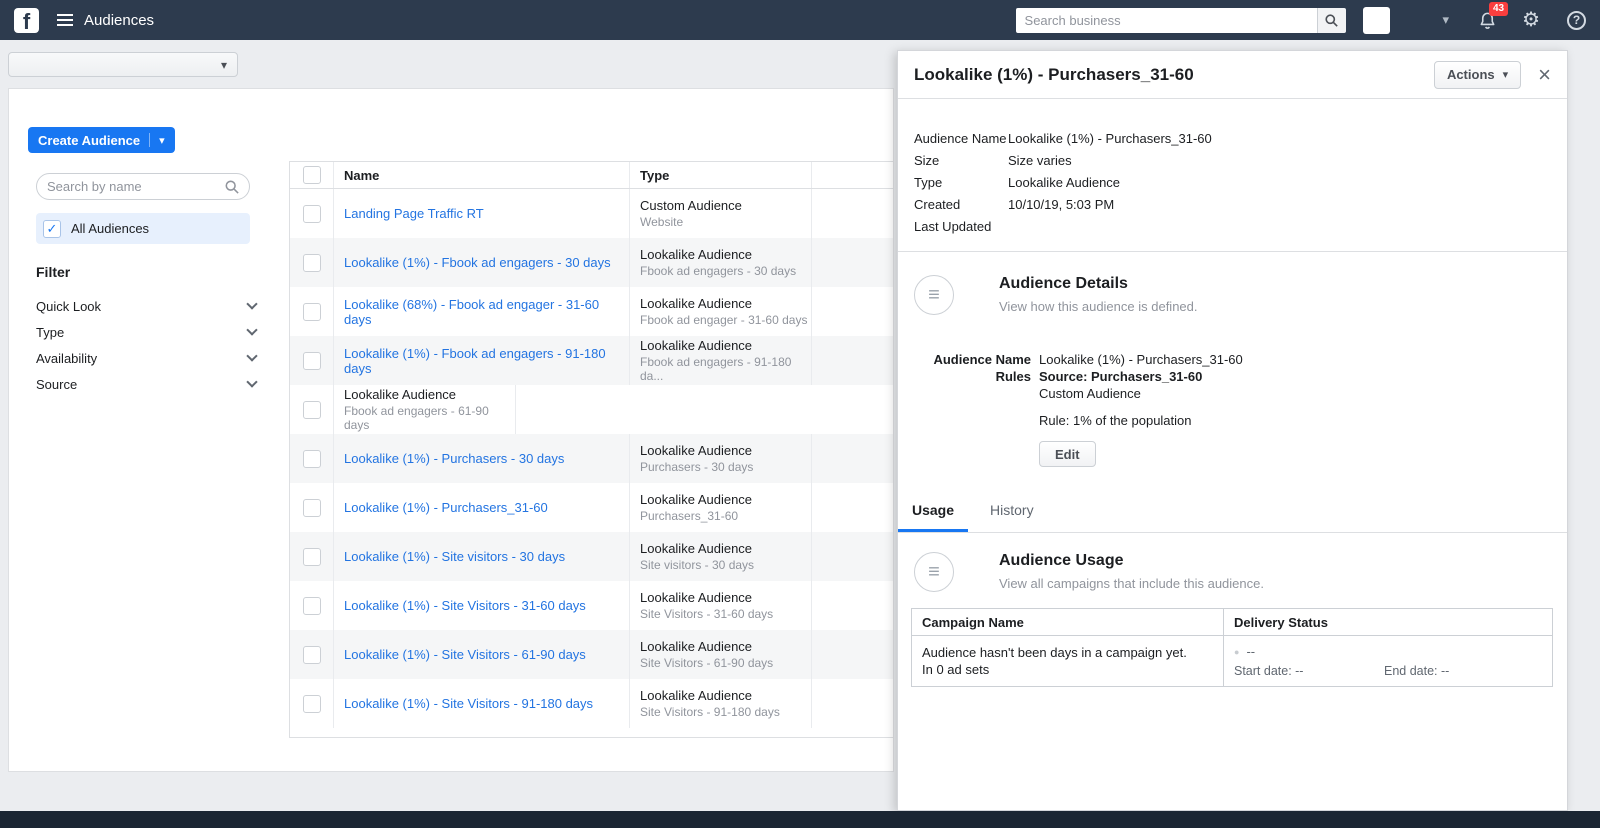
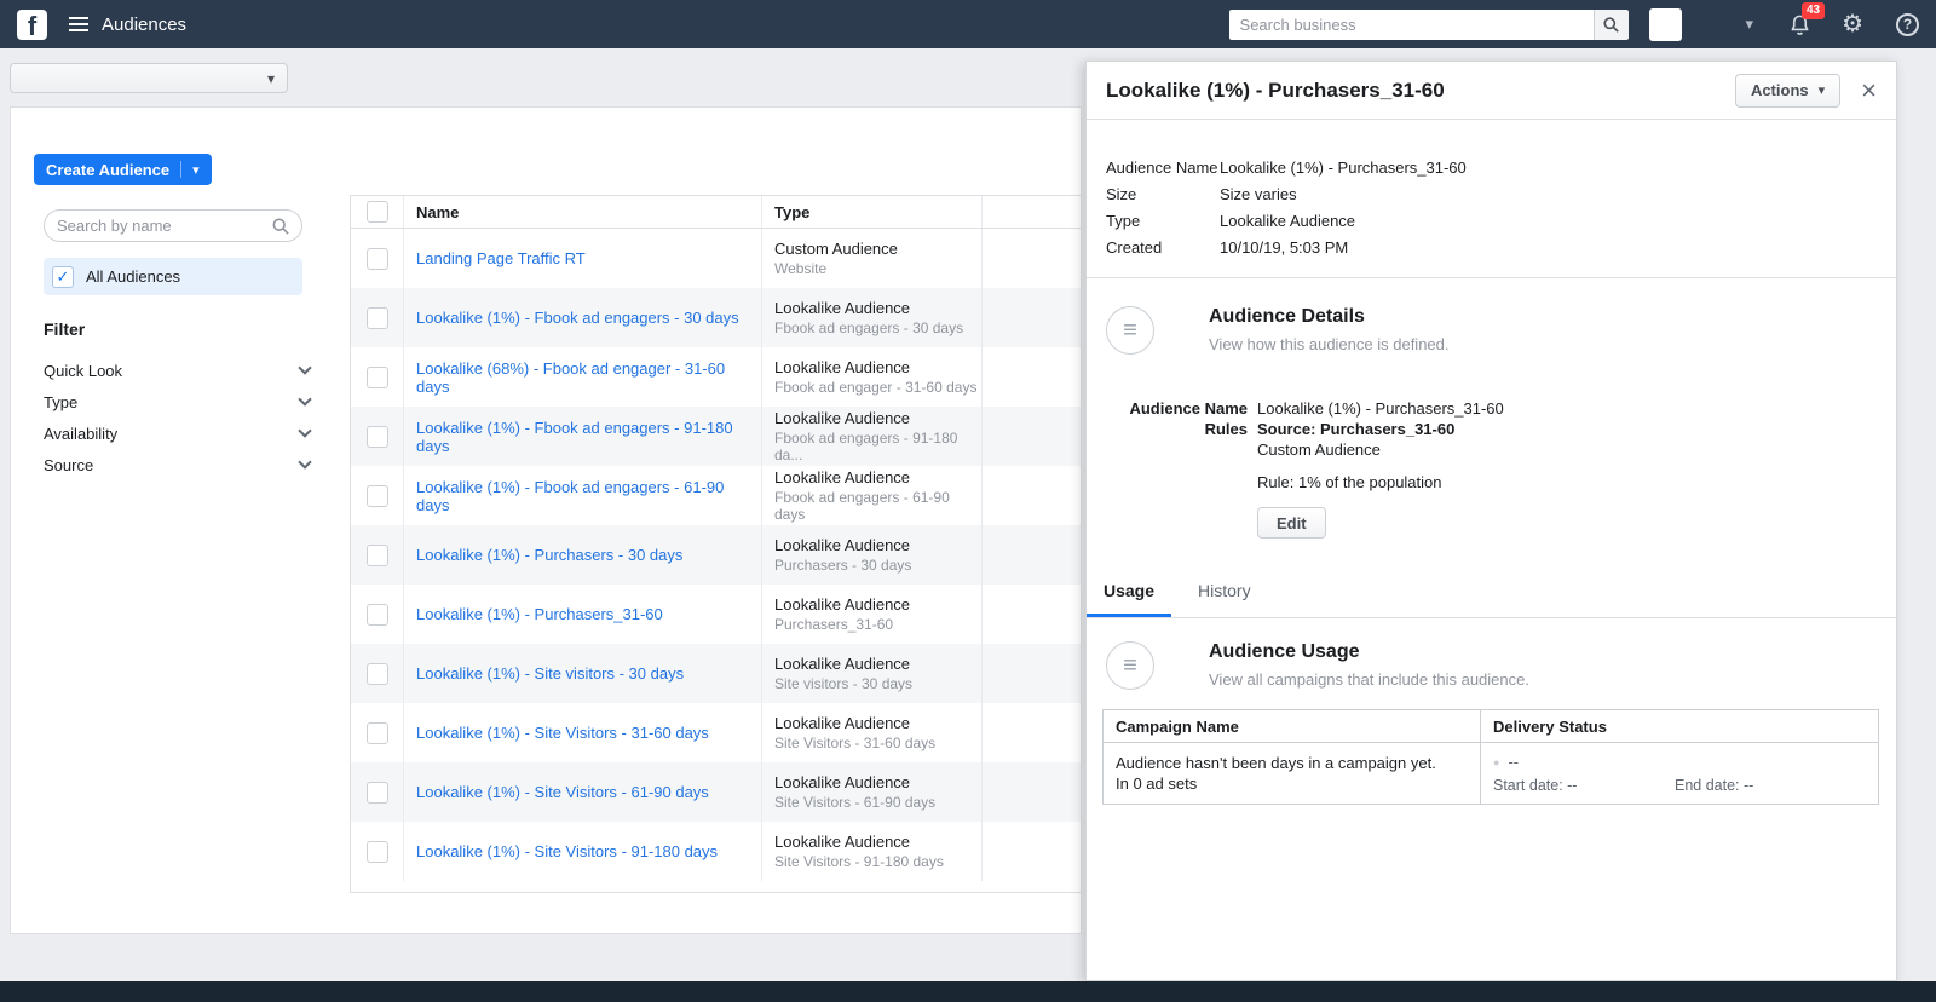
  f
  Audiences
  Search business
  ▾
  43
  ⚙
  ?
  ▾
  Create Audience
  ▾
  Search by name
  ✓
  All Audiences
  Filter
  Quick Look
  Type
  Availability
  Source
  Name
  Type
  Landing Page Traffic RT
  Custom Audience
  Website
  Lookalike (1%) - Fbook ad engagers - 30 days
  Lookalike Audience
  Fbook ad engagers - 30 days
  Lookalike (68%) - Fbook ad engager - 31-60 days
  Lookalike Audience
  Fbook ad engager - 31-60 days
  Lookalike (1%) - Fbook ad engagers - 91-180 days
  Lookalike Audience
  Fbook ad engagers - 91-180 da...
+ Lookalike (1%) - Fbook ad engagers - 61-90 days
  Lookalike Audience
  Fbook ad engagers - 61-90 days
  Lookalike (1%) - Purchasers - 30 days
  Lookalike Audience
  Purchasers - 30 days
  Lookalike (1%) - Purchasers_31-60
  Lookalike Audience
  Purchasers_31-60
  Lookalike (1%) - Site visitors - 30 days
  Lookalike Audience
  Site visitors - 30 days
  Lookalike (1%) - Site Visitors - 31-60 days
  Lookalike Audience
  Site Visitors - 31-60 days
  Lookalike (1%) - Site Visitors - 61-90 days
  Lookalike Audience
  Site Visitors - 61-90 days
  Lookalike (1%) - Site Visitors - 91-180 days
  Lookalike Audience
  Site Visitors - 91-180 days
  Lookalike (1%) - Purchasers_31-60
  Actions
  ▾
  ×
  Audience Name
  Lookalike (1%) - Purchasers_31-60
  Size
  Size varies
  Type
  Lookalike Audience
  Created
  10/10/19, 5:03 PM
- Last Updated
  ≡
  Audience Details
  View how this audience is defined.
  Audience Name
  Lookalike (1%) - Purchasers_31-60
  Rules
  Source: Purchasers_31-60
  Custom Audience
  Rule: 1% of the population
  Edit
  Usage
  History
  ≡
  Audience Usage
  View all campaigns that include this audience.
  Campaign Name
  Delivery Status
  Audience hasn't been days in a campaign yet.
  In 0 ad sets
  ●
  --
  Start date: --
  End date: --
